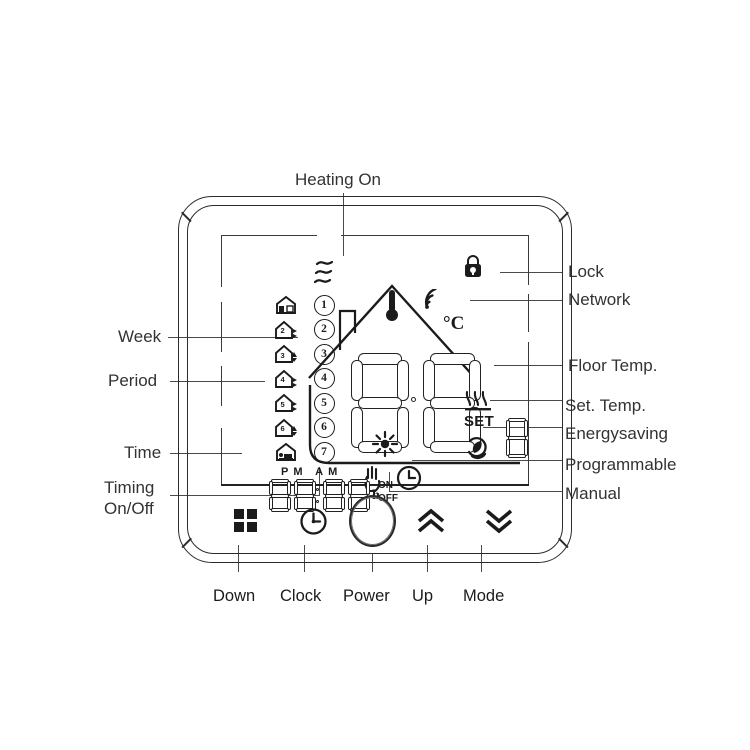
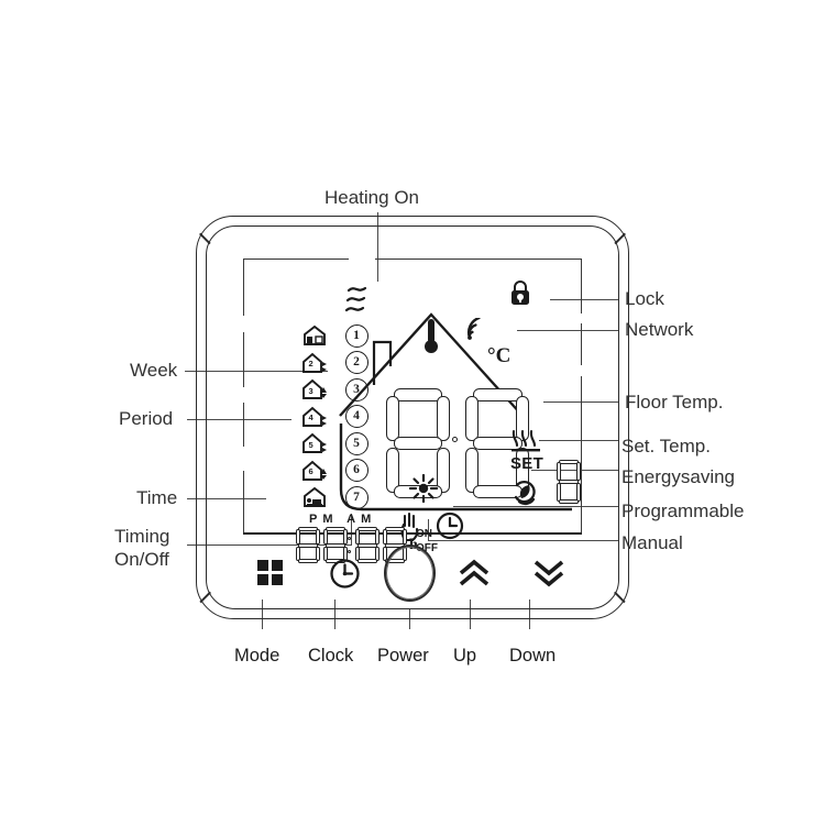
  Heating On
  Week
  Period
  Time
  Timing
  On/Off
  Lock
  Network
  Floor Temp.
  Set. Temp.
  Energysaving
  Programmable
  Manual
- Down
+ Mode
  Clock
  Power
  Up
- Mode
+ Down
  °C
  SET
  2
  3
  4
  5
  6
  1
  2
  3
  4
  5
  6
  7
  PM AM
  h
  ON
  OFF
